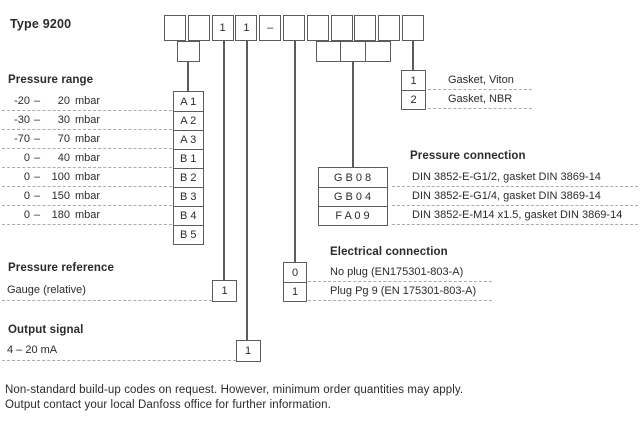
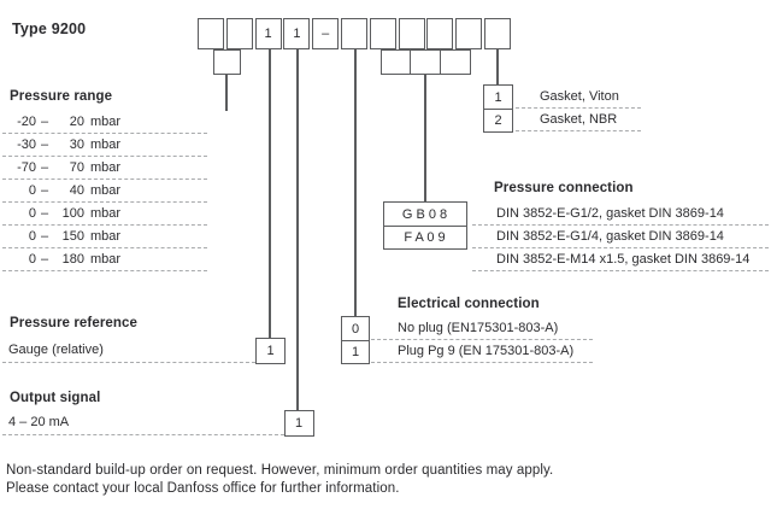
  Type 9200
  1
  1
  –
  Pressure range
  -20 – 20 mbar
  -30 – 30 mbar
  -70 – 70 mbar
  0 – 40 mbar
  0 – 100 mbar
  0 – 150 mbar
  0 – 180 mbar
- A 1
- A 2
- A 3
- B 1
- B 2
- B 3
- B 4
- B 5
  1
  2
  Gasket, Viton
  Gasket, NBR
  Pressure connection
  G B 0 8
- G B 0 4
  F A 0 9
  DIN 3852-E-G1/2, gasket DIN 3869-14
  DIN 3852-E-G1/4, gasket DIN 3869-14
  DIN 3852-E-M14 x1.5, gasket DIN 3869-14
  Electrical connection
  0
  1
  No plug (EN175301-803-A)
  Plug Pg 9 (EN 175301-803-A)
  Pressure reference
  Gauge (relative)
  1
  Output signal
  4 – 20 mA
  1
- Non-standard build-up codes on request. However, minimum order quantities may apply.
+ Non-standard build-up order on request. However, minimum order quantities may apply.
- Output contact your local Danfoss office for further information.
+ Please contact your local Danfoss office for further information.
